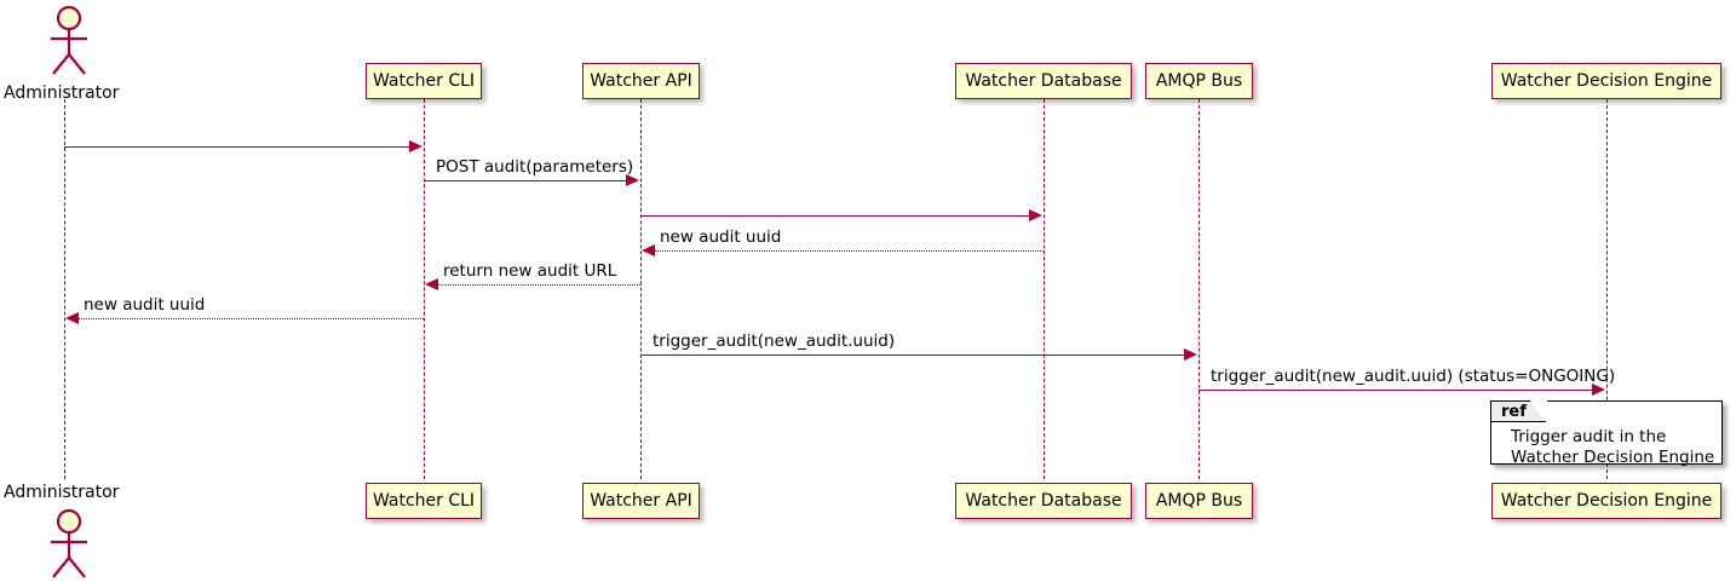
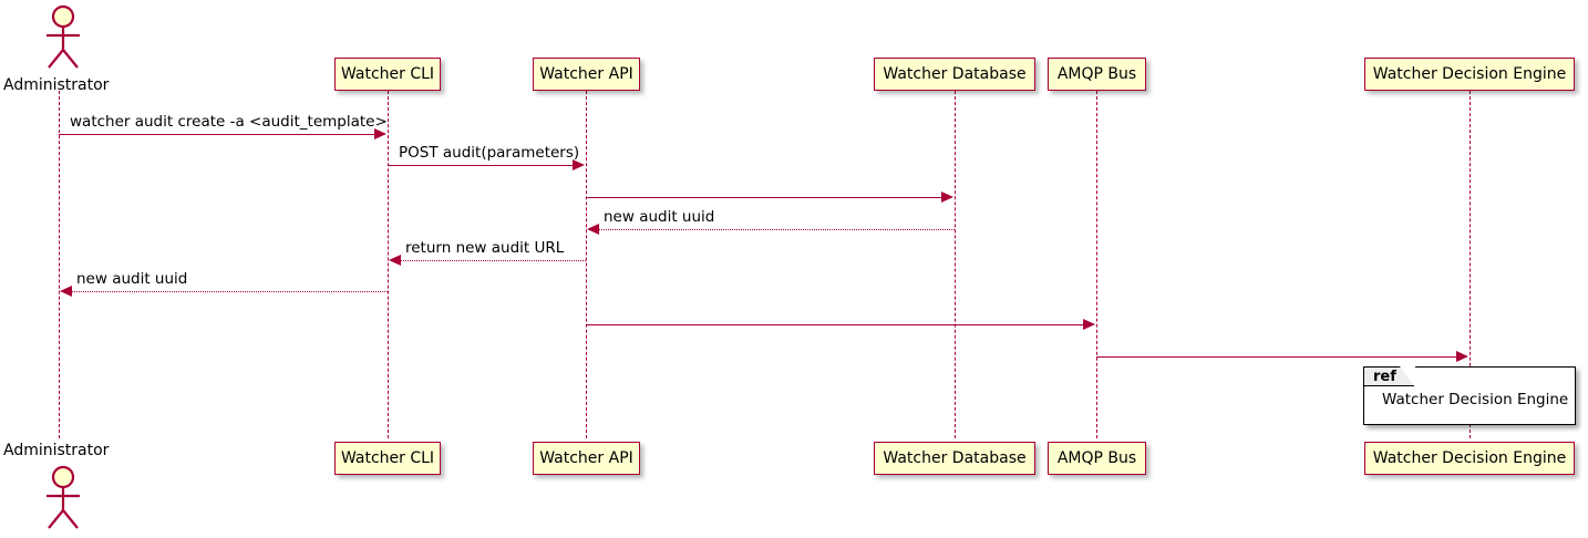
  Administrator
  Watcher CLI
  Watcher API
  Watcher Database
  AMQP Bus
  Watcher Decision Engine
+ watcher audit create -a <audit_template>
  POST audit(parameters)
  new audit uuid
  return new audit URL
  new audit uuid
- trigger_audit(new_audit.uuid)
- trigger_audit(new_audit.uuid) (status=ONGOING)
  ref
- Trigger audit in the
  Watcher Decision Engine
  Administrator
  Watcher CLI
  Watcher API
  Watcher Database
  AMQP Bus
  Watcher Decision Engine
